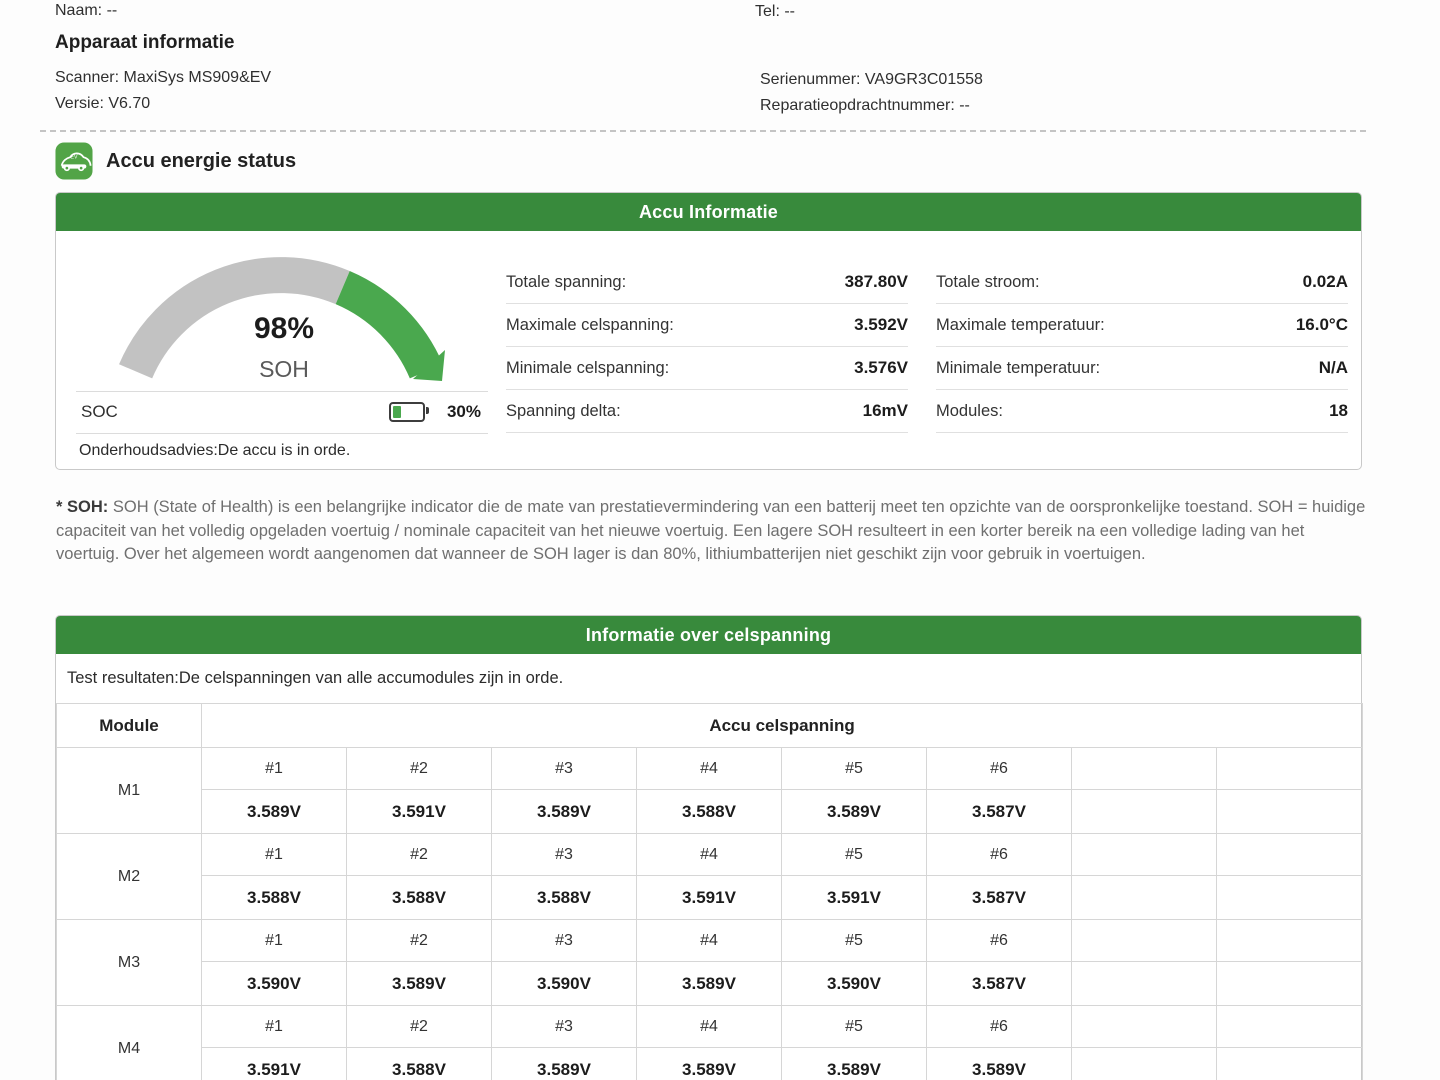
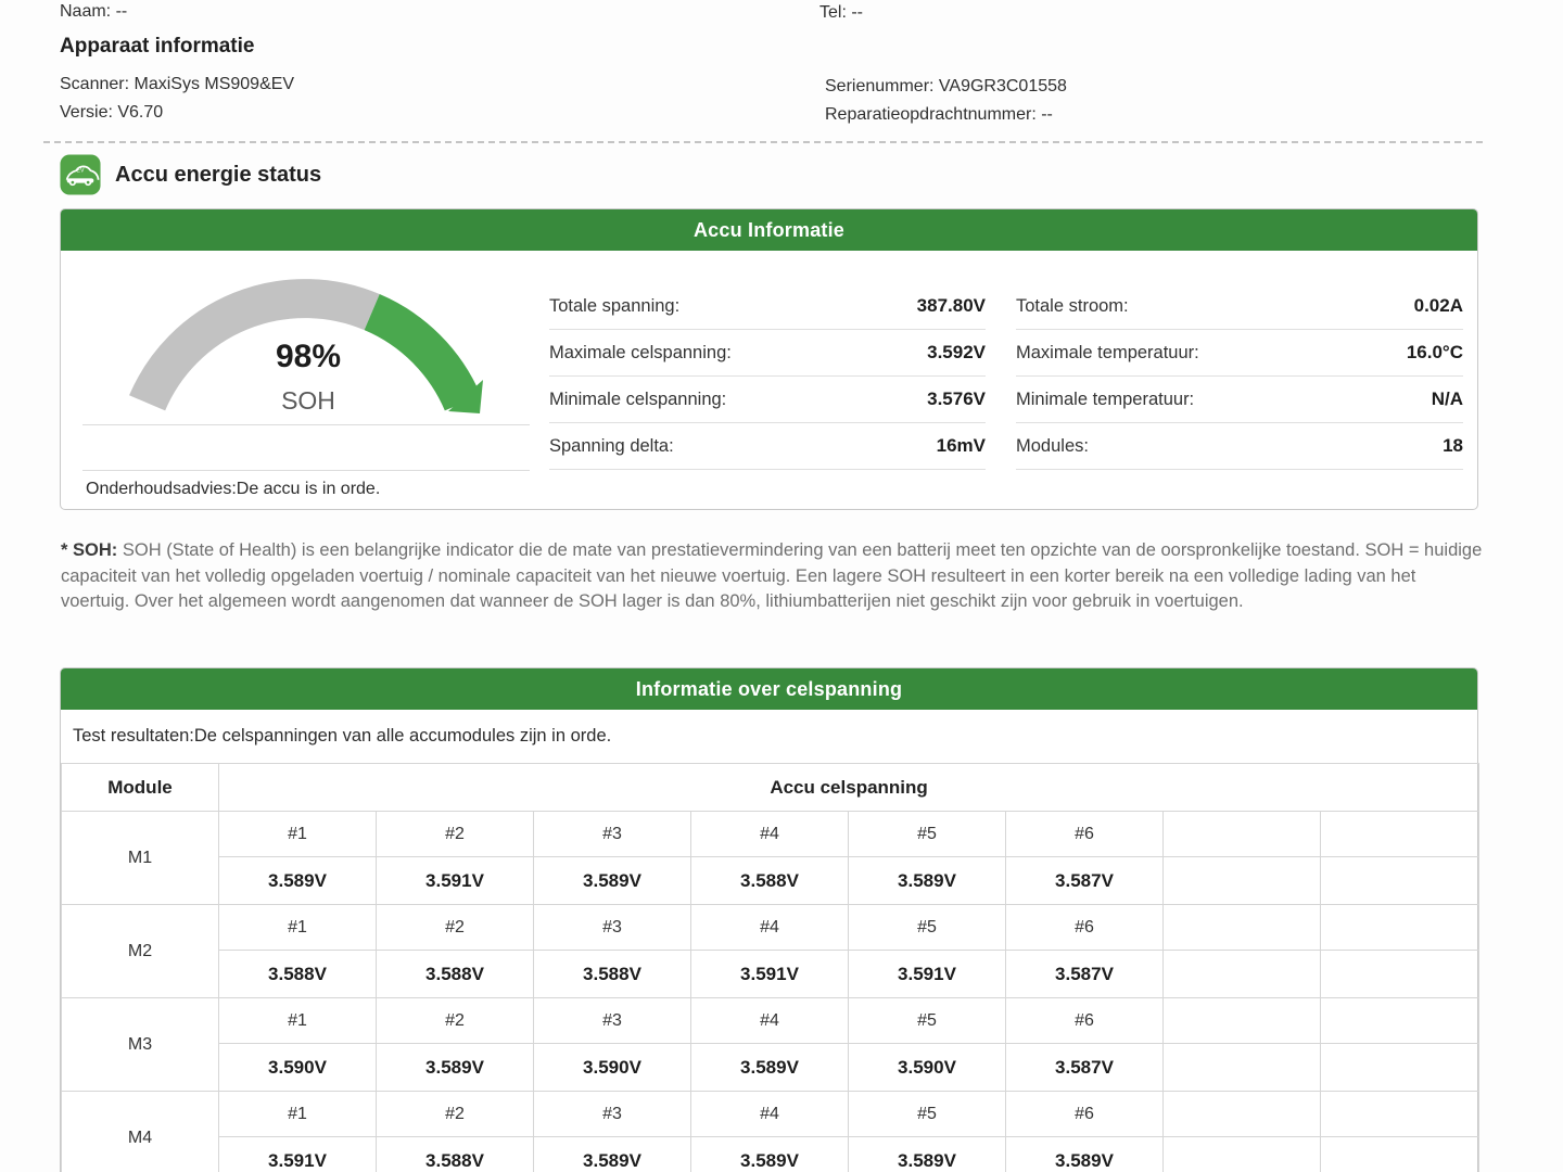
  Naam: --
  Tel: --
  Apparaat informatie
  Scanner: MaxiSys MS909&EV
  Versie: V6.70
  Serienummer: VA9GR3C01558
  Reparatieopdrachtnummer: --
  Accu energie status
  Accu Informatie
  98%
  SOH
- SOC
- 30%
  Onderhoudsadvies:De accu is in orde.
  Totale spanning:
  387.80V
  Maximale celspanning:
  3.592V
  Minimale celspanning:
  3.576V
  Spanning delta:
  16mV
  Totale stroom:
  0.02A
  Maximale temperatuur:
  16.0°C
  Minimale temperatuur:
  N/A
  Modules:
  18
  * SOH: SOH (State of Health) is een belangrijke indicator die de mate van prestatievermindering van een batterij meet ten opzichte van de oorspronkelijke toestand. SOH = huidige capaciteit van het volledig opgeladen voertuig / nominale capaciteit van het nieuwe voertuig. Een lagere SOH resulteert in een korter bereik na een volledige lading van het voertuig. Over het algemeen wordt aangenomen dat wanneer de SOH lager is dan 80%, lithiumbatterijen niet geschikt zijn voor gebruik in voertuigen.
  Informatie over celspanning
  Test resultaten:De celspanningen van alle accumodules zijn in orde.
  Module	Accu celspanning
  M1	#1	#2	#3	#4	#5	#6
  3.589V	3.591V	3.589V	3.588V	3.589V	3.587V
  M2	#1	#2	#3	#4	#5	#6
  3.588V	3.588V	3.588V	3.591V	3.591V	3.587V
  M3	#1	#2	#3	#4	#5	#6
  3.590V	3.589V	3.590V	3.589V	3.590V	3.587V
  M4	#1	#2	#3	#4	#5	#6
  3.591V	3.588V	3.589V	3.589V	3.589V	3.589V
